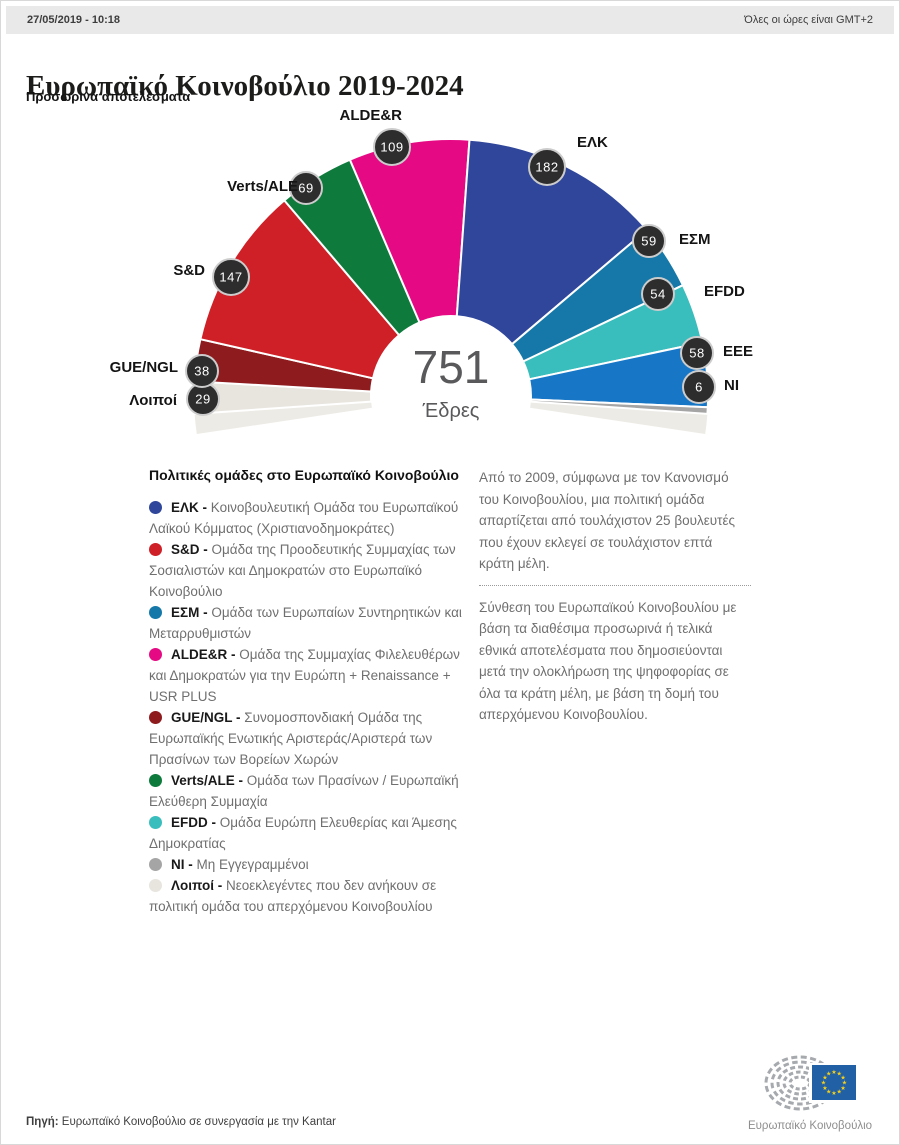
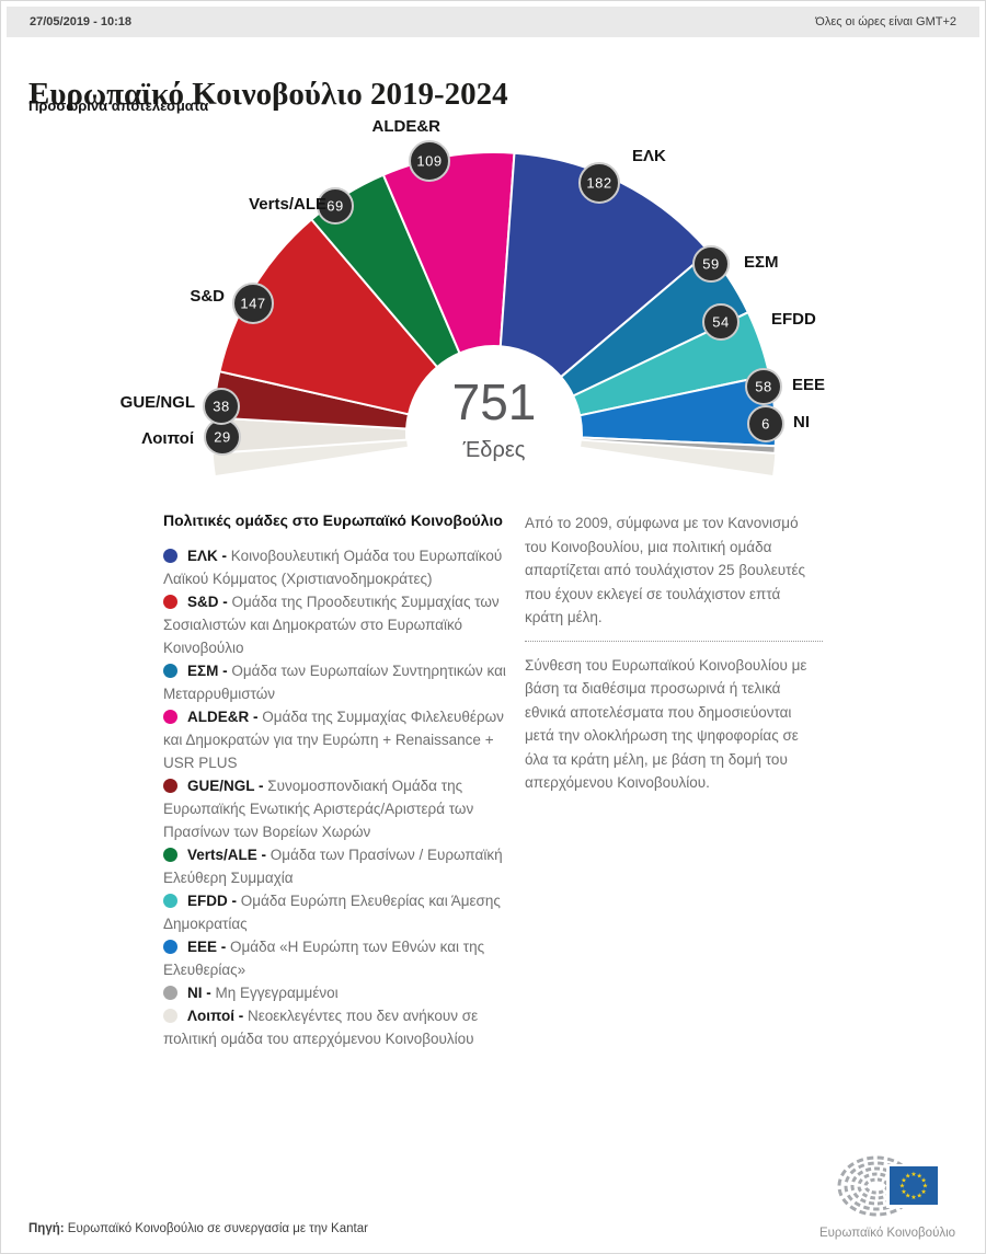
  27/05/2019 - 10:18
  Όλες οι ώρες είναι GMT+2
  Ευρωπαϊκό Κοινοβούλιο 2019-2024
  Προσωρινά αποτελέσματα
  29
  Λοιποί
  38
  GUE/NGL
  147
  S&D
  69
  Verts/ALE
  109
  ALDE&R
  182
  ΕΛΚ
  59
  ΕΣΜ
  54
  EFDD
  58
  ΕΕΕ
  6
  NI
  751
  Έδρες
  Πολιτικές ομάδες στο Ευρωπαϊκό Κοινοβούλιο
  ΕΛΚ - Κοινοβουλευτική Ομάδα του Ευρωπαϊκού Λαϊκού Κόμματος (Χριστιανοδημοκράτες)
  S&D - Ομάδα της Προοδευτικής Συμμαχίας των Σοσιαλιστών και Δημοκρατών στο Ευρωπαϊκό Κοινοβούλιο
  ΕΣΜ - Ομάδα των Ευρωπαίων Συντηρητικών και Μεταρρυθμιστών
  ALDE&R - Ομάδα της Συμμαχίας Φιλελευθέρων και Δημοκρατών για την Ευρώπη + Renaissance + USR PLUS
  GUE/NGL - Συνομοσπονδιακή Ομάδα της Ευρωπαϊκής Ενωτικής Αριστεράς/Αριστερά των Πρασίνων των Βορείων Χωρών
  Verts/ALE - Ομάδα των Πρασίνων / Ευρωπαϊκή Ελεύθερη Συμμαχία
  EFDD - Ομάδα Ευρώπη Ελευθερίας και Άμεσης Δημοκρατίας
+ ΕΕΕ - Ομάδα «Η Ευρώπη των Εθνών και της Ελευθερίας»
  NI - Μη Εγγεγραμμένοι
  Λοιποί - Νεοεκλεγέντες που δεν ανήκουν σε πολιτική ομάδα του απερχόμενου Κοινοβουλίου
  Από το 2009, σύμφωνα με τον Κανονισμό του Κοινοβουλίου, μια πολιτική ομάδα απαρτίζεται από τουλάχιστον 25 βουλευτές που έχουν εκλεγεί σε τουλάχιστον επτά κράτη μέλη.
  Σύνθεση του Ευρωπαϊκού Κοινοβουλίου με βάση τα διαθέσιμα προσωρινά ή τελικά εθνικά αποτελέσματα που δημοσιεύονται μετά την ολοκλήρωση της ψηφοφορίας σε όλα τα κράτη μέλη, με βάση τη δομή του απερχόμενου Κοινοβουλίου.
  Πηγή: Ευρωπαϊκό Κοινοβούλιο σε συνεργασία με την Kantar
  Ευρωπαϊκό Κοινοβούλιο
